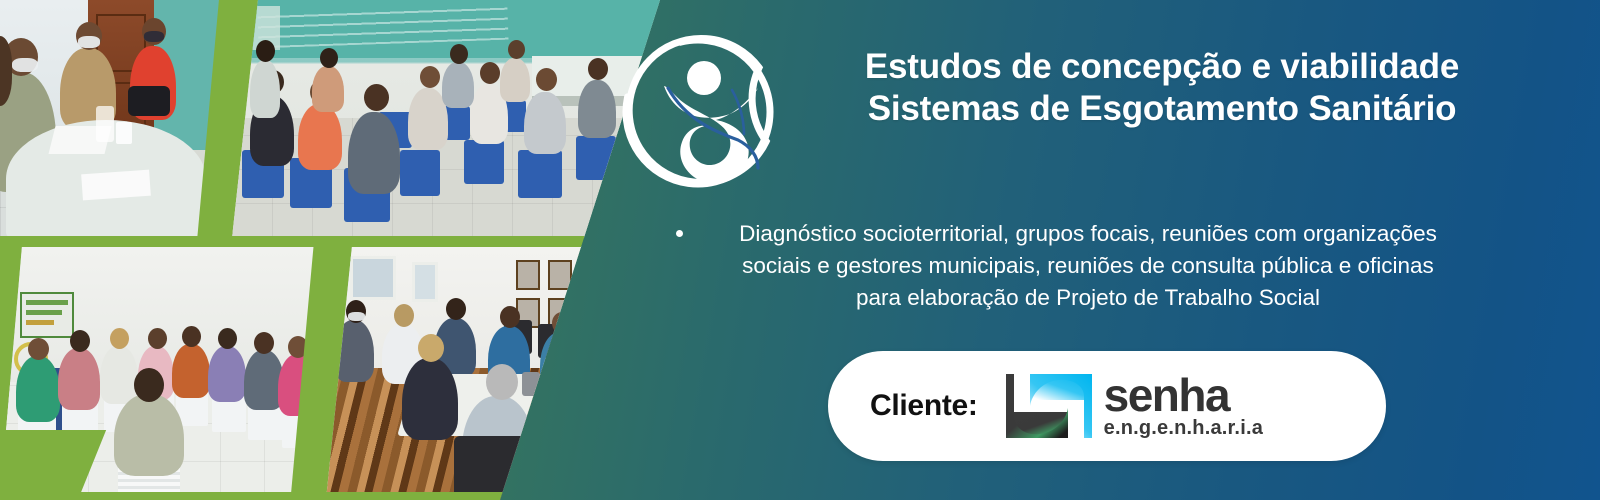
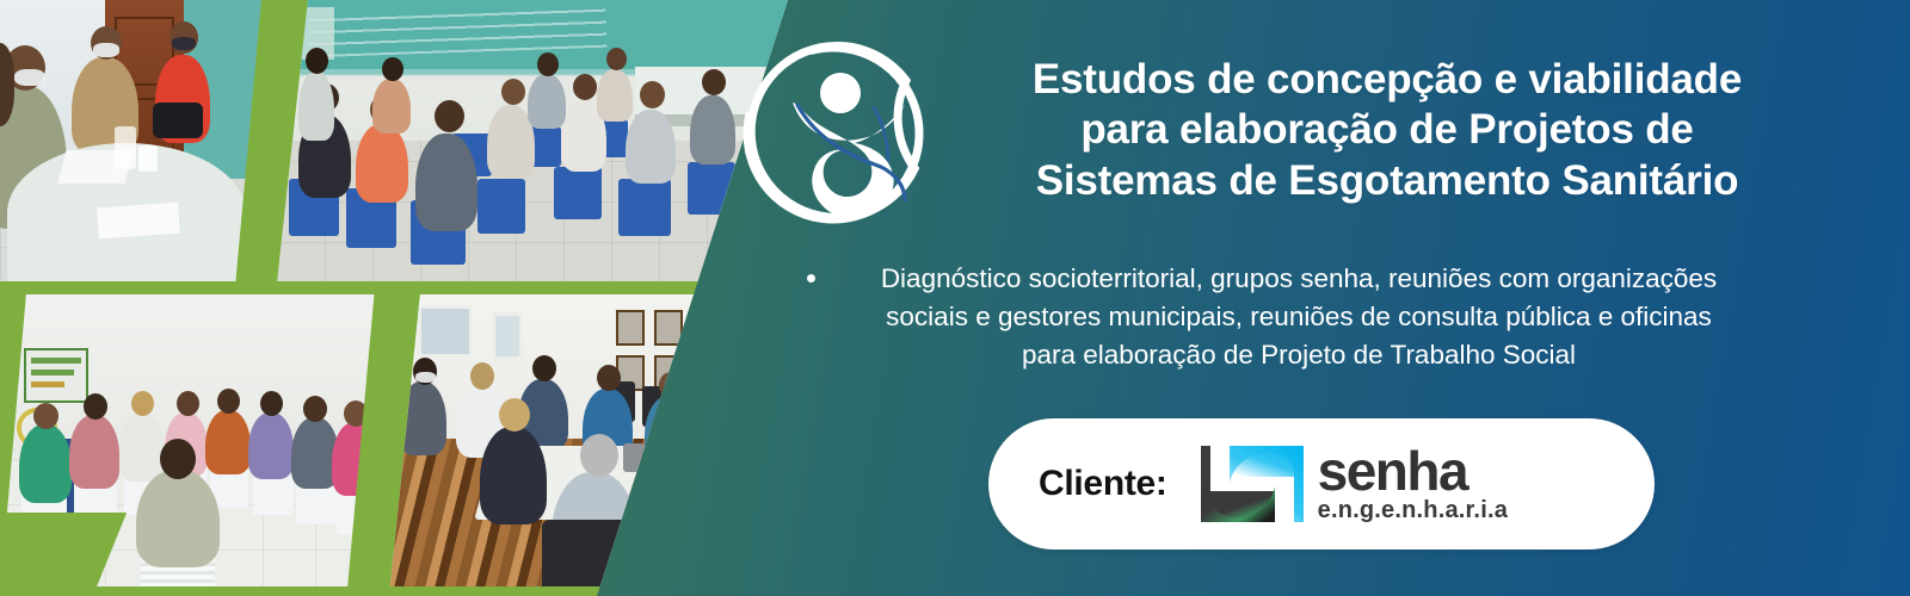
  Estudos de concepção e viabilidade
+ para elaboração de Projetos de
  Sistemas de Esgotamento Sanitário
- Diagnóstico socioterritorial, grupos focais, reuniões com organizações
+ Diagnóstico socioterritorial, grupos senha, reuniões com organizações
  sociais e gestores municipais, reuniões de consulta pública e oficinas
  para elaboração de Projeto de Trabalho Social
  Cliente:
  senha
  e.n.g.e.n.h.a.r.i.a
